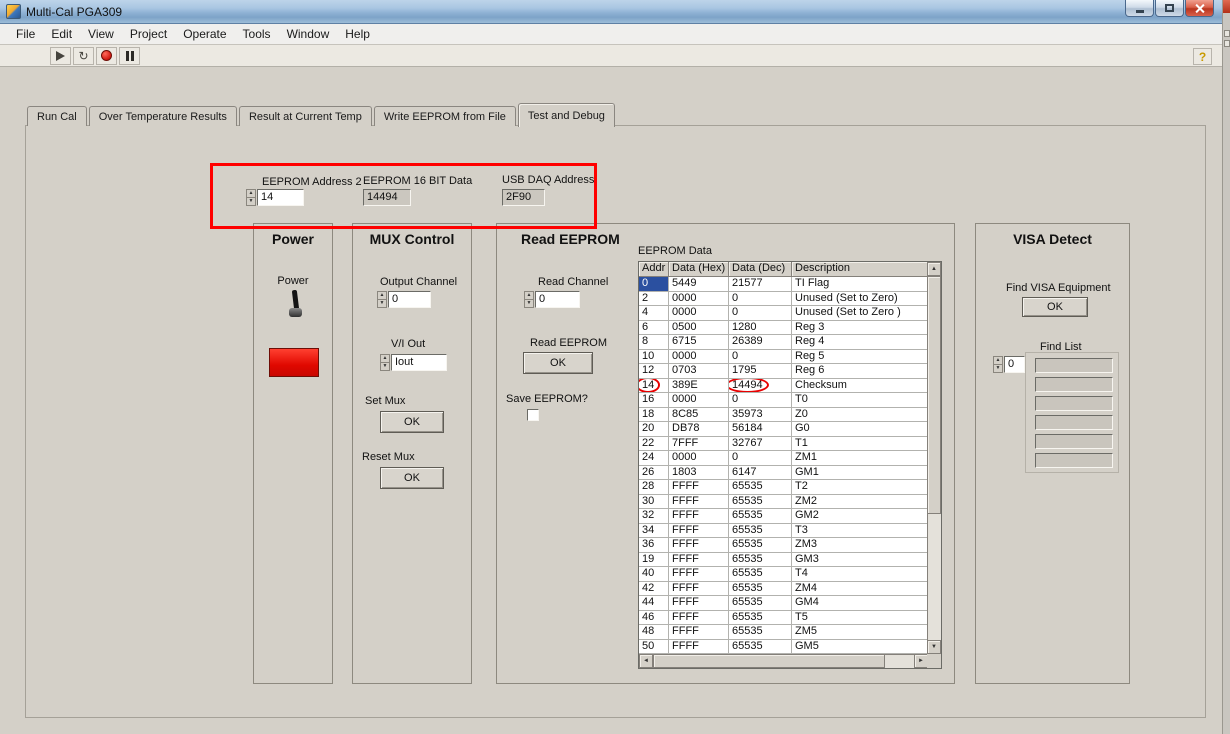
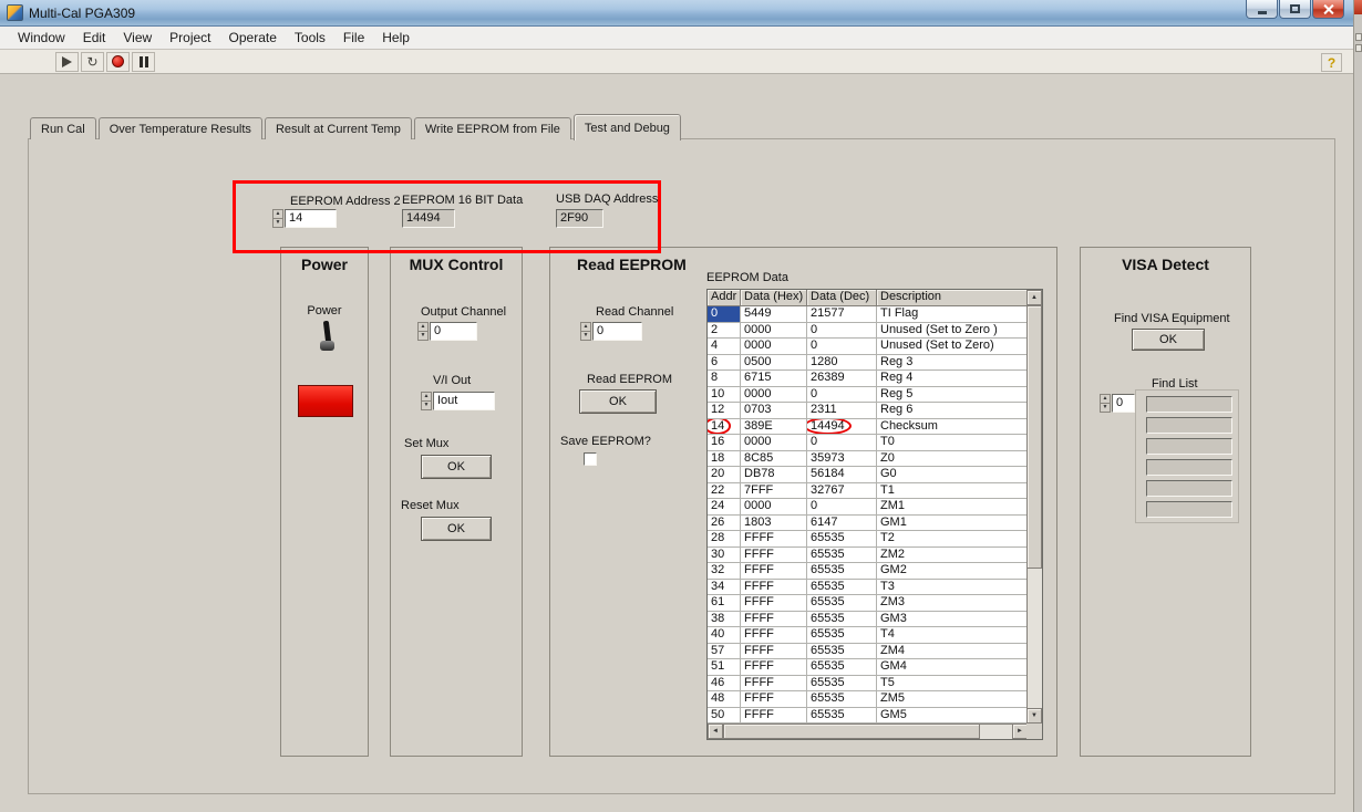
  Multi-Cal PGA309
- File
+ Window
  Edit
  View
  Project
  Operate
  Tools
- Window
+ File
  Help
  ↻
  ?
  Run Cal
  Over Temperature Results
  Result at Current Temp
  Write EEPROM from File
  Test and Debug
  EEPROM Address 2
  14
  EEPROM 16 BIT Data
  14494
  USB DAQ Address
  2F90
  Power
  Power
  MUX Control
  Output Channel
  0
  V/I Out
  Iout
  Set Mux
  OK
  Reset Mux
  OK
  Read EEPROM
  Read Channel
  0
  Read EEPROM
  OK
  Save EEPROM?
  EEPROM Data
  Addr
  Data (Hex)
  Data (Dec)
  Description
  0
  5449
  21577
  TI Flag
  2
  0000
  0
- Unused (Set to Zero)
+ Unused (Set to Zero )
  4
  0000
  0
- Unused (Set to Zero )
+ Unused (Set to Zero)
  6
  0500
  1280
  Reg 3
  8
  6715
  26389
  Reg 4
  10
  0000
  0
  Reg 5
  12
  0703
- 1795
+ 2311
  Reg 6
  14
  389E
  14494
  Checksum
  16
  0000
  0
  T0
  18
  8C85
  35973
  Z0
  20
  DB78
  56184
  G0
  22
  7FFF
  32767
  T1
  24
  0000
  0
  ZM1
  26
  1803
  6147
  GM1
  28
  FFFF
  65535
  T2
  30
  FFFF
  65535
  ZM2
  32
  FFFF
  65535
  GM2
  34
  FFFF
  65535
  T3
- 36
+ 61
  FFFF
  65535
  ZM3
- 19
+ 38
  FFFF
  65535
  GM3
  40
  FFFF
  65535
  T4
- 42
+ 57
  FFFF
  65535
  ZM4
- 44
+ 51
  FFFF
  65535
  GM4
  46
  FFFF
  65535
  T5
  48
  FFFF
  65535
  ZM5
  50
  FFFF
  65535
  GM5
  VISA Detect
  Find VISA Equipment
  OK
  Find List
  0
